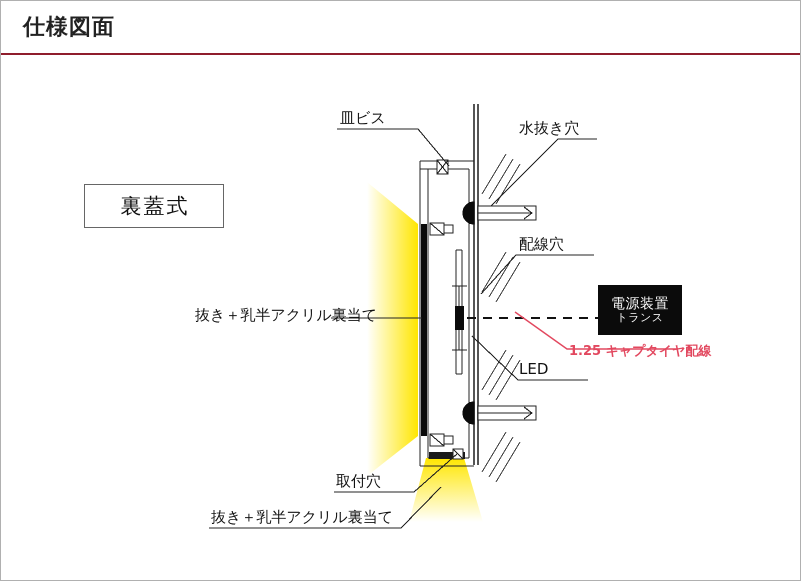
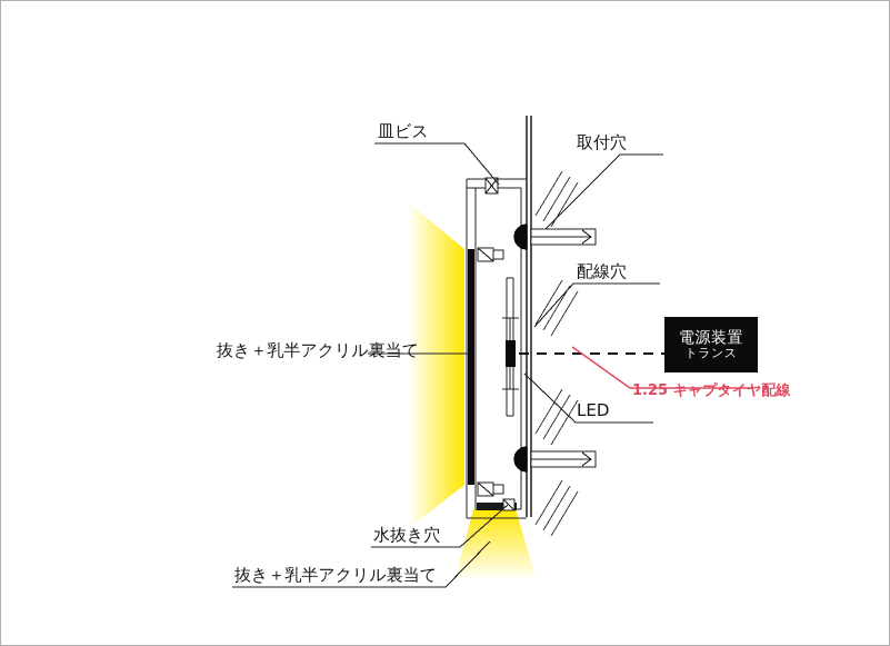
- 仕様図面
- 裏蓋式
  電源装置
  トランス
  皿ビス
- 水抜き穴
+ 取付穴
  配線穴
  抜き＋乳半アクリル裏当て
  LED
- 取付穴
+ 水抜き穴
  抜き＋乳半アクリル裏当て
  1.25 キャプタイヤ配線
